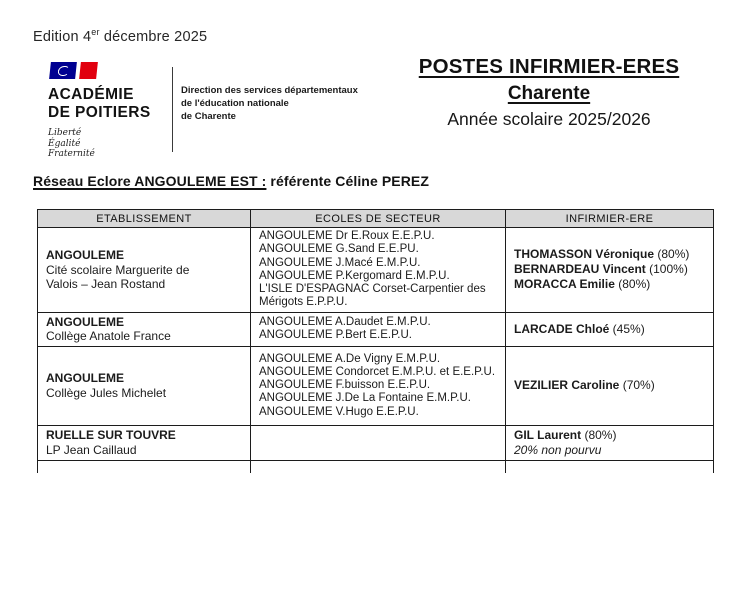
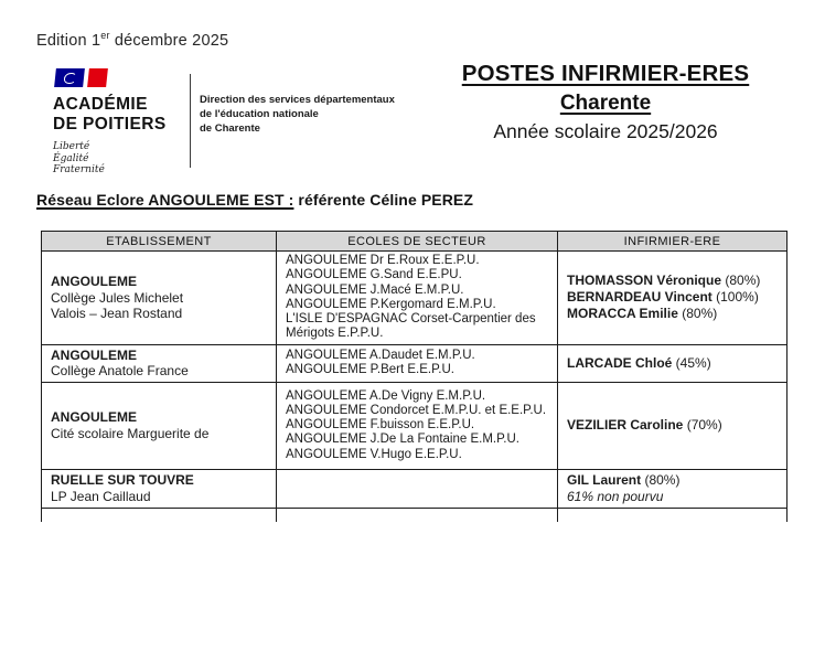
- Edition 4er décembre 2025
+ Edition 1er décembre 2025
  ACADÉMIE
  DE POITIERS
  Liberté
  Égalité
  Fraternité
  Direction des services départementaux
  de l'éducation nationale
  de Charente
  POSTES INFIRMIER-ERES
  Charente
  Année scolaire 2025/2026
  Réseau Eclore ANGOULEME EST : référente Céline PEREZ
  ETABLISSEMENT	ECOLES DE SECTEUR	INFIRMIER-ERE
- ANGOULEMECité scolaire Marguerite deValois – Jean Rostand	ANGOULEME Dr E.Roux E.E.P.U.ANGOULEME G.Sand E.E.PU.ANGOULEME J.Macé E.M.P.U.ANGOULEME P.Kergomard E.M.P.U.L'ISLE D'ESPAGNAC Corset-Carpentier des Mérigots E.P.P.U.	THOMASSON Véronique (80%)BERNARDEAU Vincent (100%)MORACCA Emilie (80%)
+ ANGOULEMECollège Jules MicheletValois – Jean Rostand	ANGOULEME Dr E.Roux E.E.P.U.ANGOULEME G.Sand E.E.PU.ANGOULEME J.Macé E.M.P.U.ANGOULEME P.Kergomard E.M.P.U.L'ISLE D'ESPAGNAC Corset-Carpentier des Mérigots E.P.P.U.	THOMASSON Véronique (80%)BERNARDEAU Vincent (100%)MORACCA Emilie (80%)
  ANGOULEMECollège Anatole France	ANGOULEME A.Daudet E.M.P.U.ANGOULEME P.Bert E.E.P.U.	LARCADE Chloé (45%)
- ANGOULEMECollège Jules Michelet	ANGOULEME A.De Vigny E.M.P.U.ANGOULEME Condorcet E.M.P.U. et E.E.P.U.ANGOULEME F.buisson E.E.P.U.ANGOULEME J.De La Fontaine E.M.P.U.ANGOULEME V.Hugo E.E.P.U.	VEZILIER Caroline (70%)
+ ANGOULEMECité scolaire Marguerite de	ANGOULEME A.De Vigny E.M.P.U.ANGOULEME Condorcet E.M.P.U. et E.E.P.U.ANGOULEME F.buisson E.E.P.U.ANGOULEME J.De La Fontaine E.M.P.U.ANGOULEME V.Hugo E.E.P.U.	VEZILIER Caroline (70%)
- RUELLE SUR TOUVRELP Jean Caillaud		GIL Laurent (80%)20% non pourvu
+ RUELLE SUR TOUVRELP Jean Caillaud		GIL Laurent (80%)61% non pourvu
